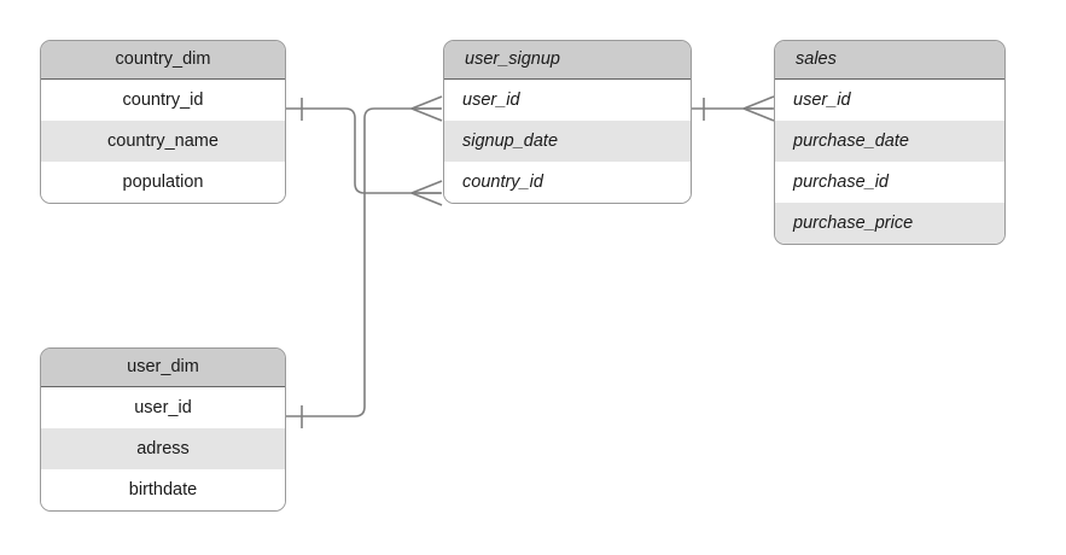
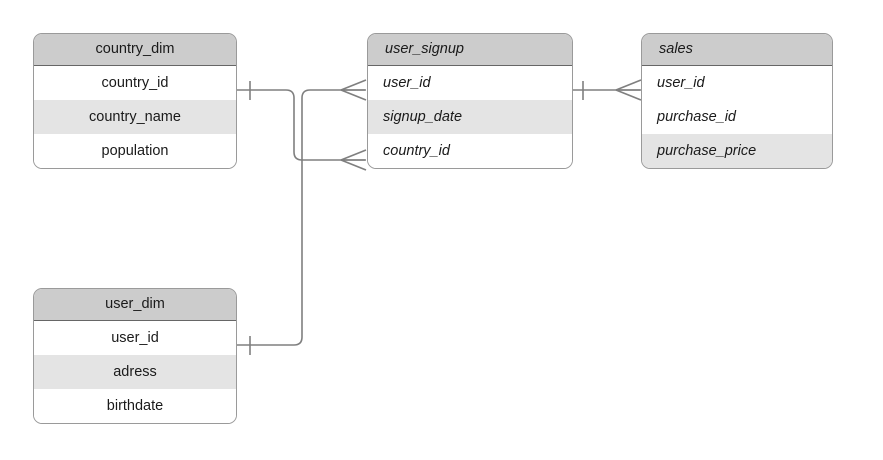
  country_dim
  country_id
  country_name
  population
  user_signup
  user_id
  signup_date
  country_id
  sales
  user_id
- purchase_date
  purchase_id
  purchase_price
  user_dim
  user_id
  adress
  birthdate
